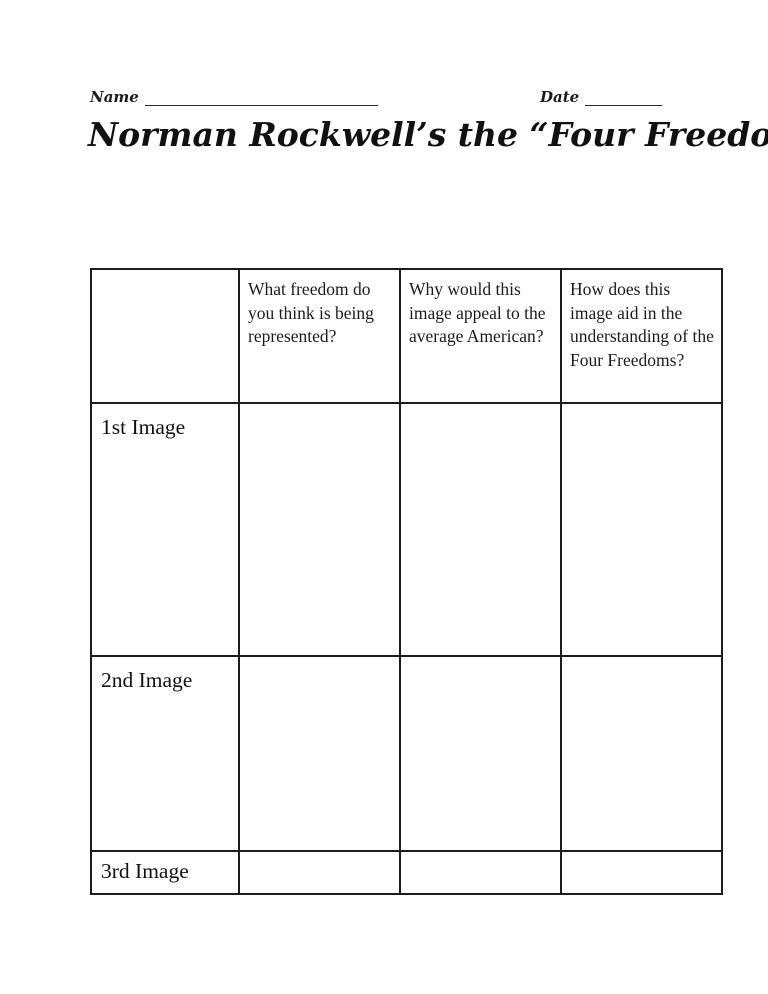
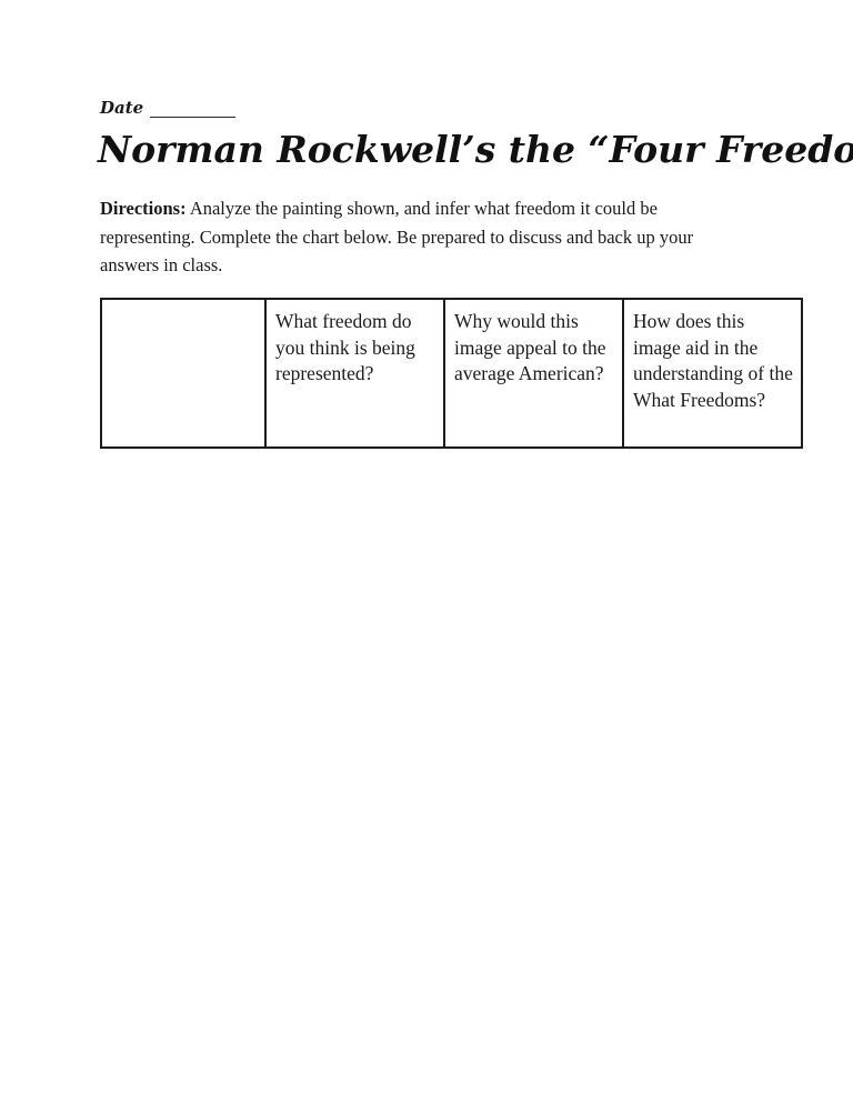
- Name
  Date
  Norman Rockwell’s the “Four Freedo
+ Directions: Analyze the painting shown, and infer what freedom it could be representing. Complete the chart below. Be prepared to discuss and back up your answers in class.
- 	What freedom do you think is being represented?	Why would this image appeal to the average American?	How does this image aid in the understanding of the Four Freedoms?
+ 	What freedom do you think is being represented?	Why would this image appeal to the average American?	How does this image aid in the understanding of the What Freedoms?
- 1st Image
- 2nd Image
- 3rd Image
